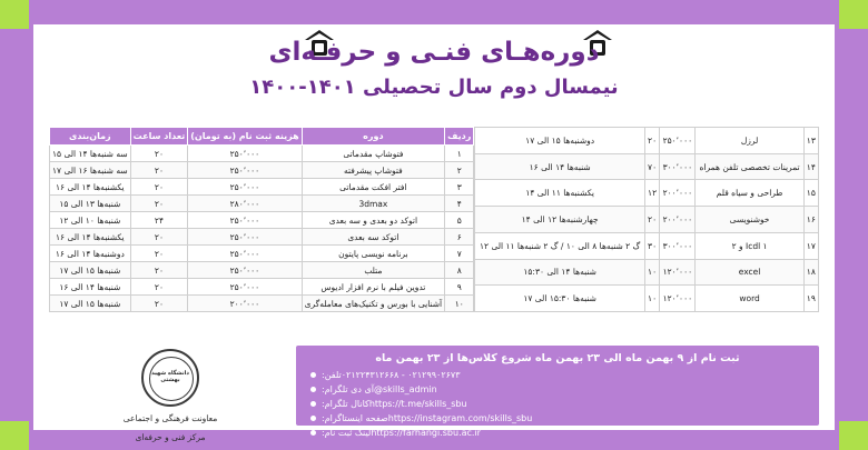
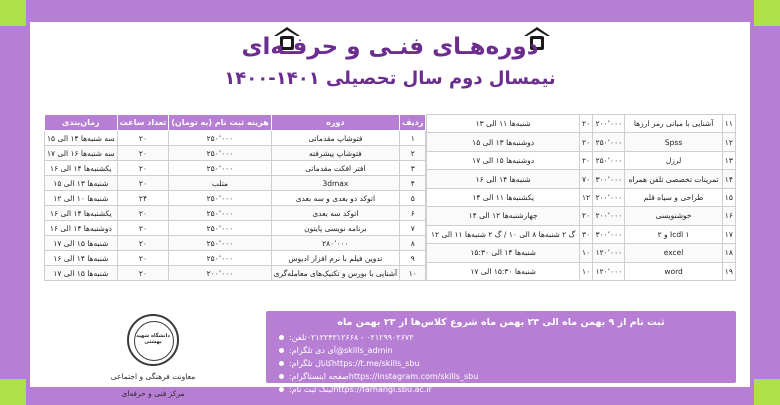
  دوره‌هـای فنـی و حرفـه‌ای
  نیمسال دوم سال تحصیلی ۱۴۰۱-۱۴۰۰
  ردیف	دوره	هزینه ثبت نام (به تومان)	تعداد ساعت	زمان‌بندی
  ۱	فتوشاپ مقدماتی	۲۵۰٬۰۰۰	۲۰	سه شنبه‌ها ۱۴ الی ۱۵
  ۲	فتوشاپ پیشرفته	۲۵۰٬۰۰۰	۲۰	سه شنبه‌ها ۱۶ الی ۱۷
  ۳	افتر افکت مقدماتی	۲۵۰٬۰۰۰	۲۰	یکشنبه‌ها ۱۴ الی ۱۶
- ۴	3dmax	۲۸۰٬۰۰۰	۲۰	شنبه‌ها ۱۳ الی ۱۵
+ ۴	3dmax	متلب	۲۰	شنبه‌ها ۱۳ الی ۱۵
  ۵	اتوکد دو بعدی و سه بعدی	۲۵۰٬۰۰۰	۲۴	شنبه‌ها ۱۰ الی ۱۲
  ۶	اتوکد سه بعدی	۲۵۰٬۰۰۰	۲۰	یکشنبه‌ها ۱۴ الی ۱۶
  ۷	برنامه نویسی پایتون	۲۵۰٬۰۰۰	۲۰	دوشنبه‌ها ۱۴ الی ۱۶
- ۸	متلب	۲۵۰٬۰۰۰	۲۰	شنبه‌ها ۱۵ الی ۱۷
+ ۸	۲۸۰٬۰۰۰	۲۵۰٬۰۰۰	۲۰	شنبه‌ها ۱۵ الی ۱۷
  ۹	تدوین فیلم با نرم افزار ادیوس	۲۵۰٬۰۰۰	۲۰	شنبه‌ها ۱۴ الی ۱۶
  ۱۰	آشنایی با بورس و تکنیکهای معامله‌گری	۲۰۰٬۰۰۰	۲۰	شنبه‌ها ۱۵ الی ۱۷
+ ۱۱	آشنایی با مبانی رمز ارزها	۲۰۰٬۰۰۰	۲۰	شنبه‌ها ۱۱ الی ۱۳
+ ۱۲	Spss	۲۵۰٬۰۰۰	۲۰	دوشنبه‌ها ۱۳ الی ۱۵
  ۱۳	لرزل	۲۵۰٬۰۰۰	۲۰	دوشنبه‌ها ۱۵ الی ۱۷
  ۱۴	تمرینات تخصصی تلفن همراه	۳۰۰٬۰۰۰	۷۰	شنبه‌ها ۱۴ الی ۱۶
  ۱۵	طراحی و سیاه قلم	۲۰۰٬۰۰۰	۱۲	یکشنبه‌ها ۱۱ الی ۱۴
  ۱۶	خوشنویسی	۲۰۰٬۰۰۰	۲۰	چهارشنبه‌ها ۱۲ الی ۱۴
  ۱۷	Icdl ۱ و ۲	۳۰۰٬۰۰۰	۳۰	گ ۲ شنبه‌ها ۸ الی ۱۰ / گ ۲ شنبه‌ها ۱۱ الی ۱۲
  ۱۸	excel	۱۲۰٬۰۰۰	۱۰	شنبه‌ها ۱۴ الی ۱۵:۳۰
  ۱۹	word	۱۲۰٬۰۰۰	۱۰	شنبه‌ها ۱۵:۳۰ الی ۱۷
  ثبت نام از ۹ بهمن ماه الی ۲۳ بهمن ماه شروع کلاس‌ها از ۲۳ بهمن ماه
  تلفن:
  ۰۲۱۲۲۴۳۱۲۶۶۸ - ۰۲۱۲۹۹۰۲۶۷۳
  آی دی تلگرام:
  @skills_admin
  کانال تلگرام:
  https://t.me/skills_sbu
  صفحه اینستاگرام:
  https://instagram.com/skills_sbu
  لینک ثبت نام:
  https://farhangi.sbu.ac.ir
  معاونت فرهنگی و اجتماعی
  مرکز فنی و حرفه‌ای
